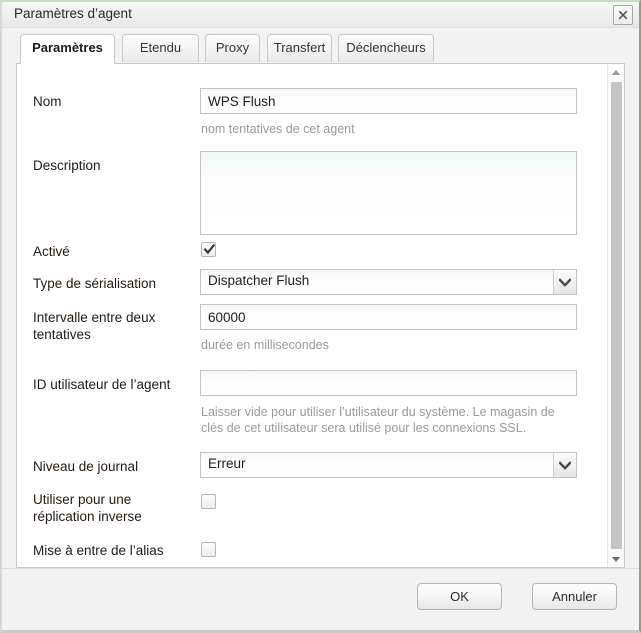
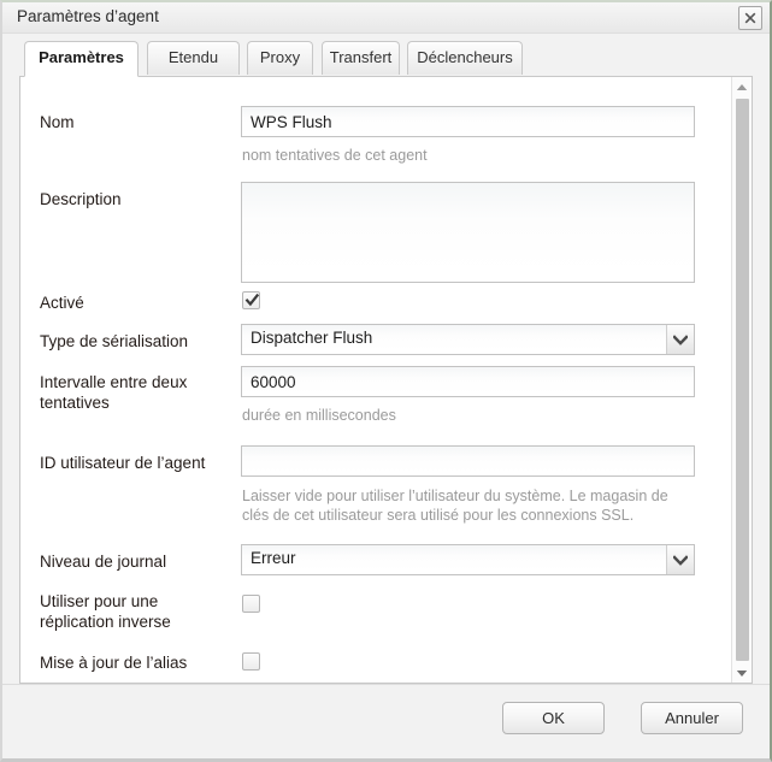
  Paramètres d’agent
  Paramètres
  Etendu
  Proxy
  Transfert
  Déclencheurs
  Nom
  WPS Flush
  nom tentatives de cet agent
  Description
  Activé
  Type de sérialisation
  Dispatcher Flush
  Intervalle entre deux tentatives
  60000
  durée en millisecondes
  ID utilisateur de l’agent
  Laisser vide pour utiliser l’utilisateur du système. Le magasin de clés de cet utilisateur sera utilisé pour les connexions SSL.
  Niveau de journal
  Erreur
  Utiliser pour une réplication inverse
- Mise à entre de l’alias
+ Mise à jour de l’alias
  OK
  Annuler
